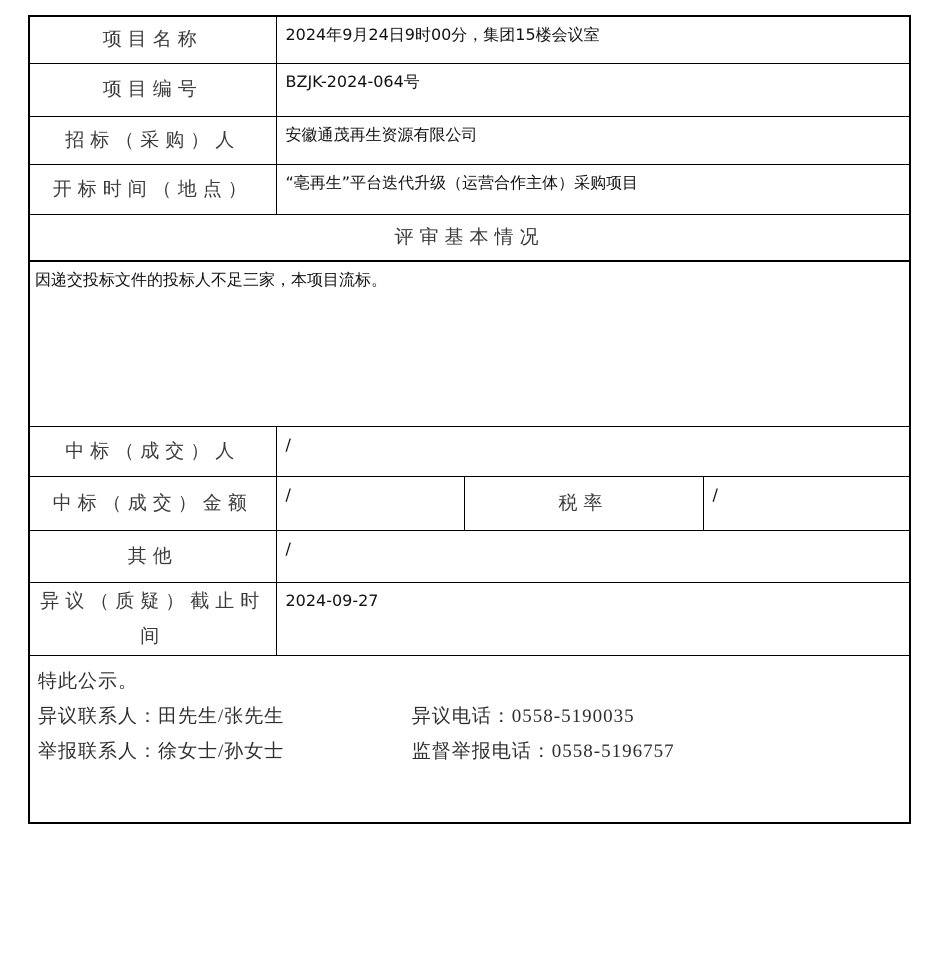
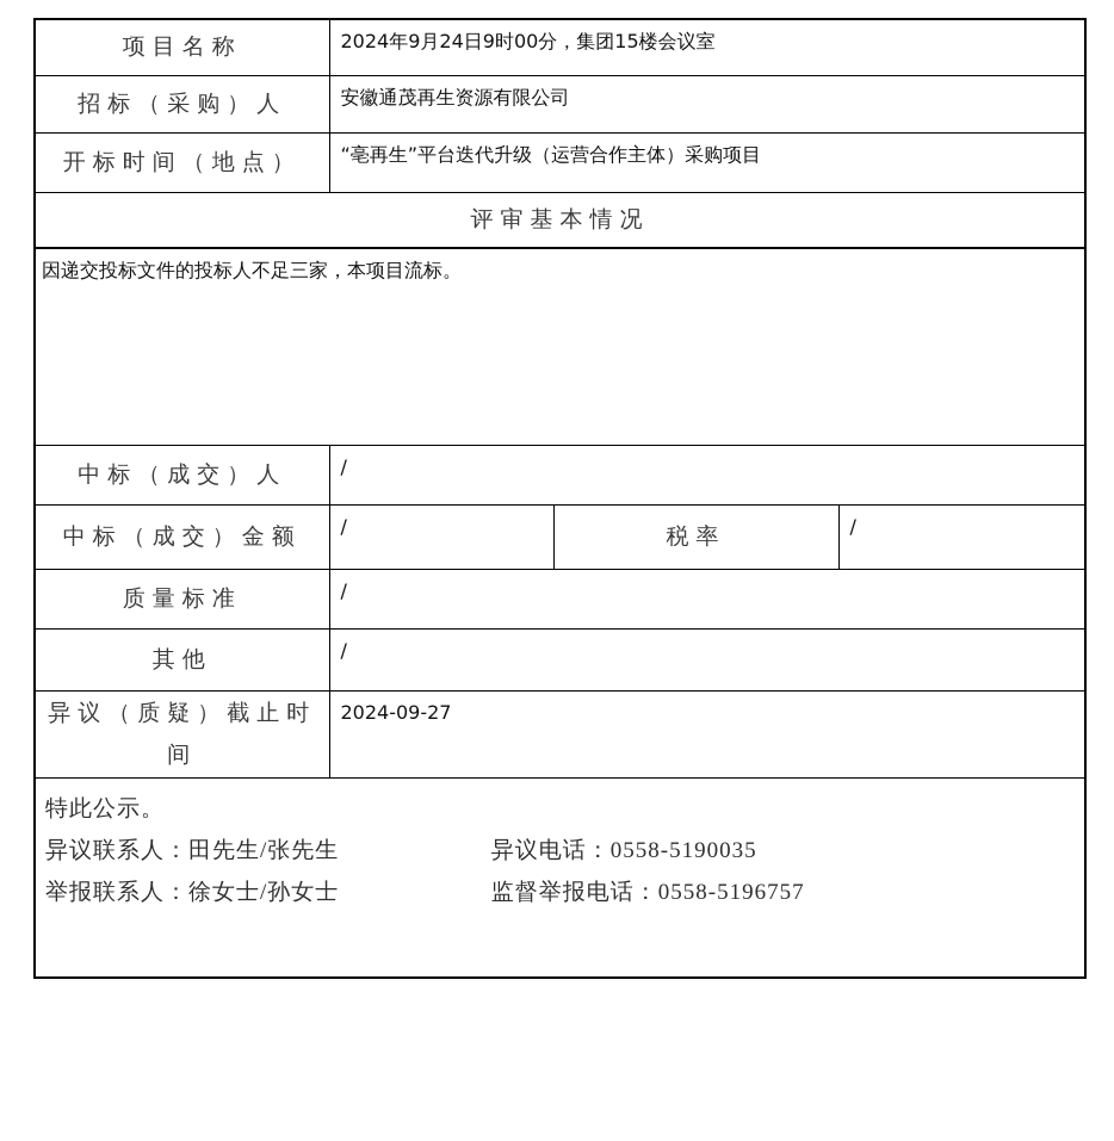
  项目名称	2024年9月24日9时00分，集团15楼会议室
- 项目编号	BZJK-2024-064号
  招标（采购）人	安徽通茂再生资源有限公司
  开标时间（地点）	“亳再生”平台迭代升级（运营合作主体）采购项目
  评审基本情况
  因递交投标文件的投标人不足三家，本项目流标。
  中标（成交）人	/
  中标（成交）金额	/	税率	/
+ 质量标准	/
  其他	/
  异议（质疑）截止时间	2024-09-27
  特此公示。 异议联系人：田先生/张先生 异议电话：0558-5190035 举报联系人：徐女士/孙女士 监督举报电话：0558-5196757
